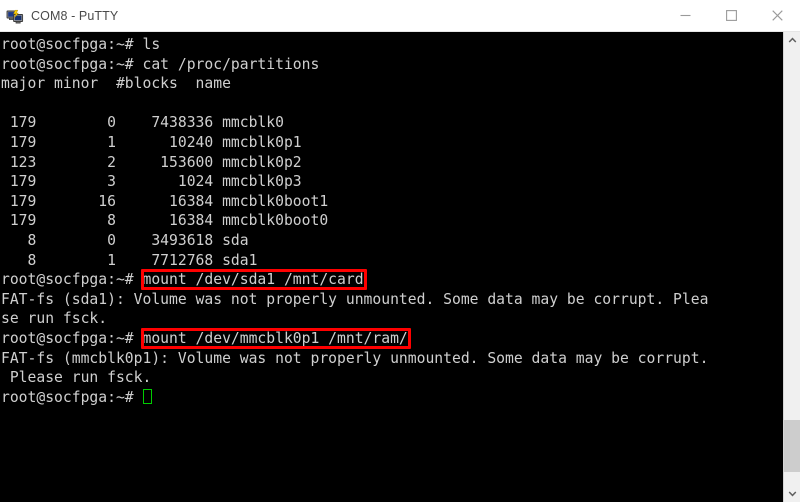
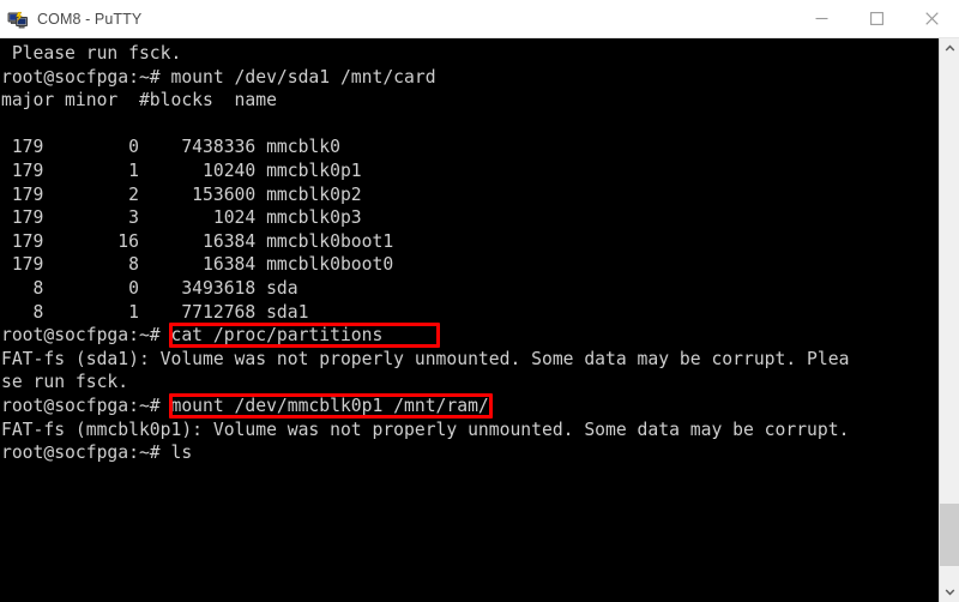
  COM8 - PuTTY
- root@socfpga:~# ls
+ Please run fsck.
- root@socfpga:~# cat /proc/partitions
+ root@socfpga:~# mount /dev/sda1 /mnt/card
  major minor #blocks name
  179 0 7438336 mmcblk0
  179 1 10240 mmcblk0p1
- 123 2 153600 mmcblk0p2
+ 179 2 153600 mmcblk0p2
  179 3 1024 mmcblk0p3
  179 16 16384 mmcblk0boot1
  179 8 16384 mmcblk0boot0
  8 0 3493618 sda
  8 1 7712768 sda1
- root@socfpga:~# mount /dev/sda1 /mnt/card
+ root@socfpga:~# cat /proc/partitions
  FAT-fs (sda1): Volume was not properly unmounted. Some data may be corrupt. Plea
  se run fsck.
  root@socfpga:~# mount /dev/mmcblk0p1 /mnt/ram/
  FAT-fs (mmcblk0p1): Volume was not properly unmounted. Some data may be corrupt.
- Please run fsck.
+ root@socfpga:~# ls
- root@socfpga:~#
